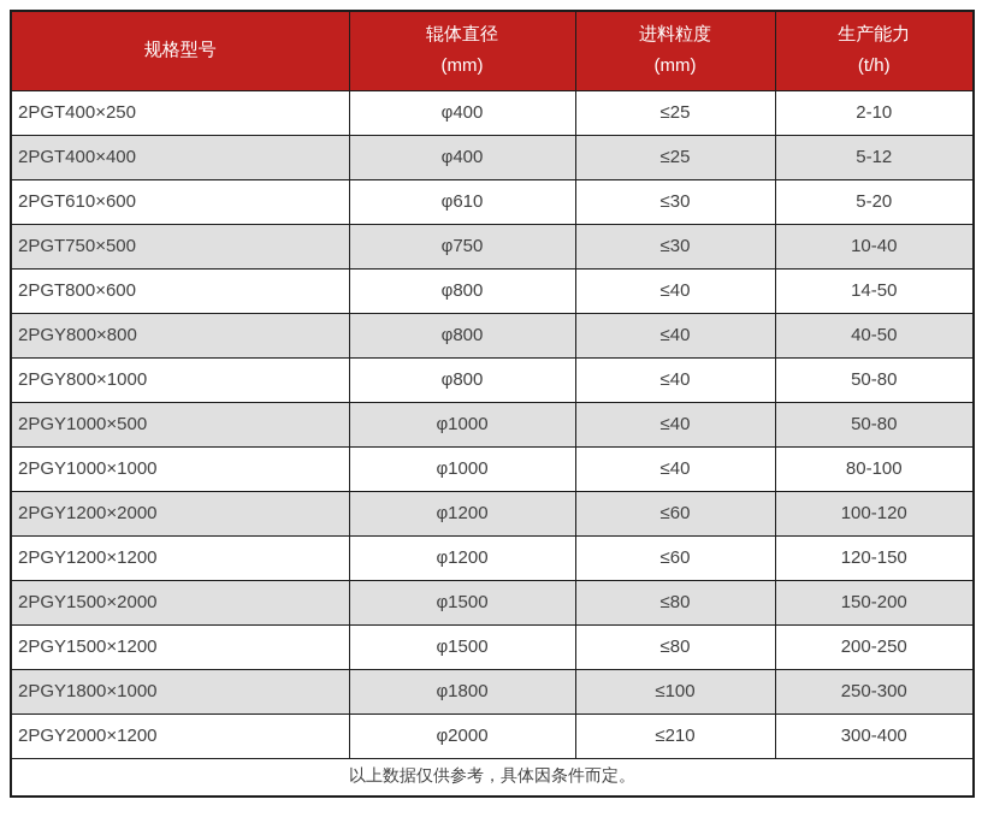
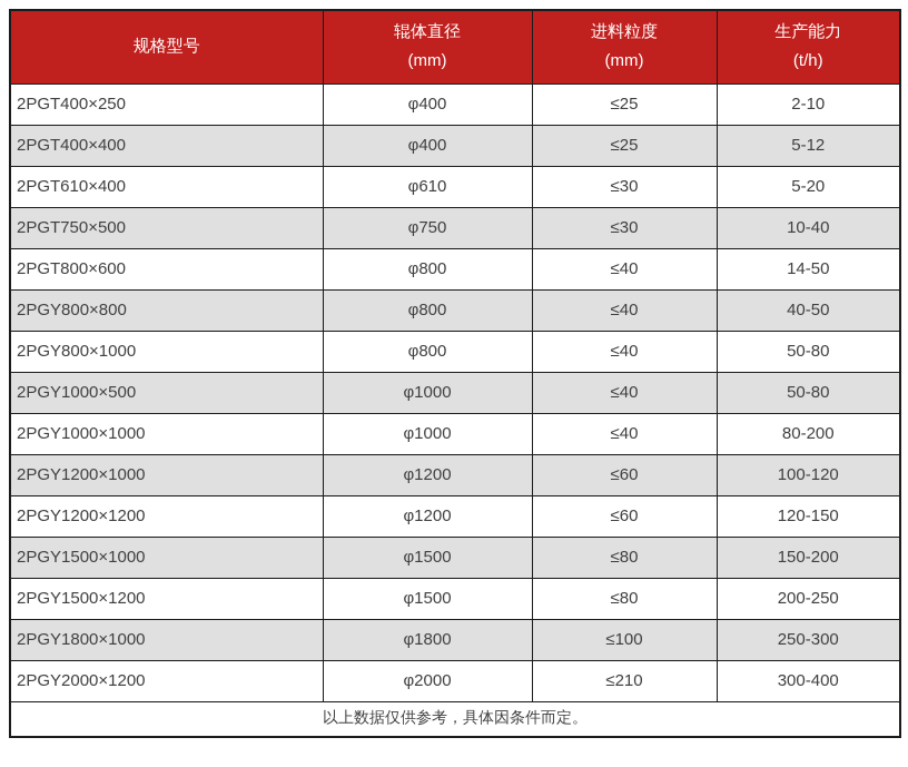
  规格型号	辊体直径(mm)	进料粒度(mm)	生产能力(t/h)
  2PGT400×250	φ400	≤25	2-10
  2PGT400×400	φ400	≤25	5-12
- 2PGT610×600	φ610	≤30	5-20
+ 2PGT610×400	φ610	≤30	5-20
  2PGT750×500	φ750	≤30	10-40
  2PGT800×600	φ800	≤40	14-50
  2PGY800×800	φ800	≤40	40-50
  2PGY800×1000	φ800	≤40	50-80
  2PGY1000×500	φ1000	≤40	50-80
- 2PGY1000×1000	φ1000	≤40	80-100
+ 2PGY1000×1000	φ1000	≤40	80-200
- 2PGY1200×2000	φ1200	≤60	100-120
+ 2PGY1200×1000	φ1200	≤60	100-120
  2PGY1200×1200	φ1200	≤60	120-150
- 2PGY1500×2000	φ1500	≤80	150-200
+ 2PGY1500×1000	φ1500	≤80	150-200
  2PGY1500×1200	φ1500	≤80	200-250
  2PGY1800×1000	φ1800	≤100	250-300
  2PGY2000×1200	φ2000	≤210	300-400
  以上数据仅供参考，具体因条件而定。
